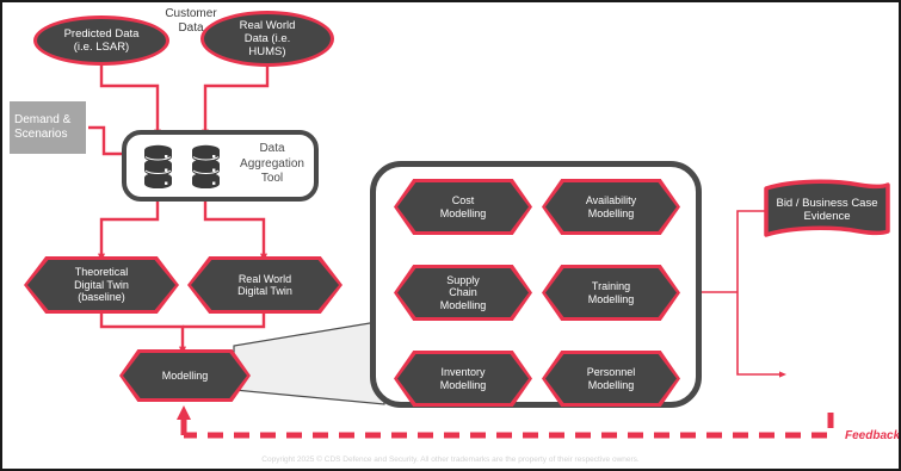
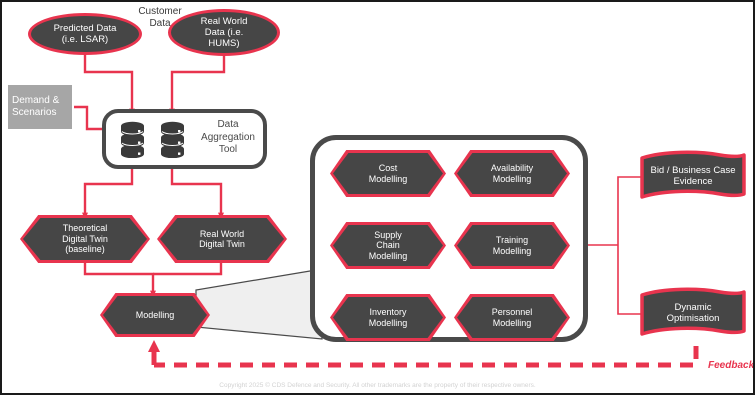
  Customer
  Data
  Predicted Data
  (i.e. LSAR)
  Real World
  Data (i.e.
  HUMS)
  Demand &
  Scenarios
  Data
  Aggregation
  Tool
  Theoretical
  Digital Twin
  (baseline)
  Real World
  Digital Twin
  Modelling
  Cost
  Modelling
  Availability
  Modelling
  Supply
  Chain
  Modelling
  Training
  Modelling
  Inventory
  Modelling
  Personnel
  Modelling
  Bid / Business Case
  Evidence
+ Dynamic
+ Optimisation
  Feedback
